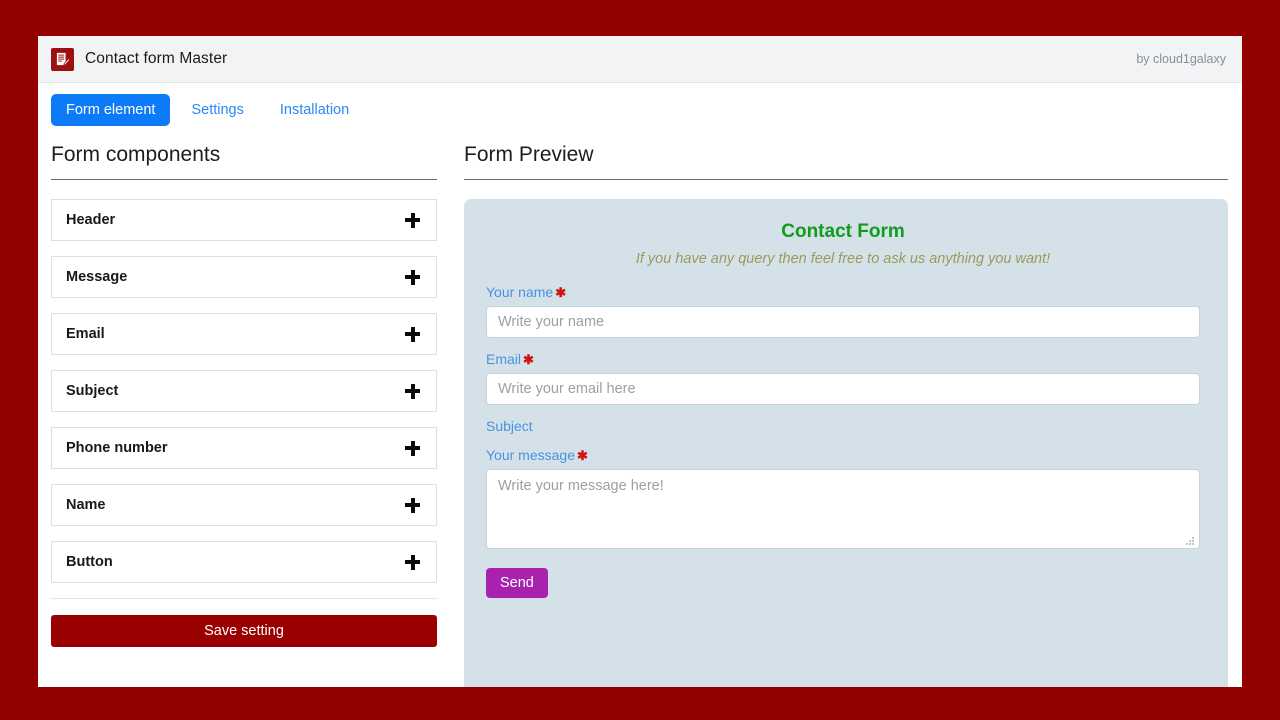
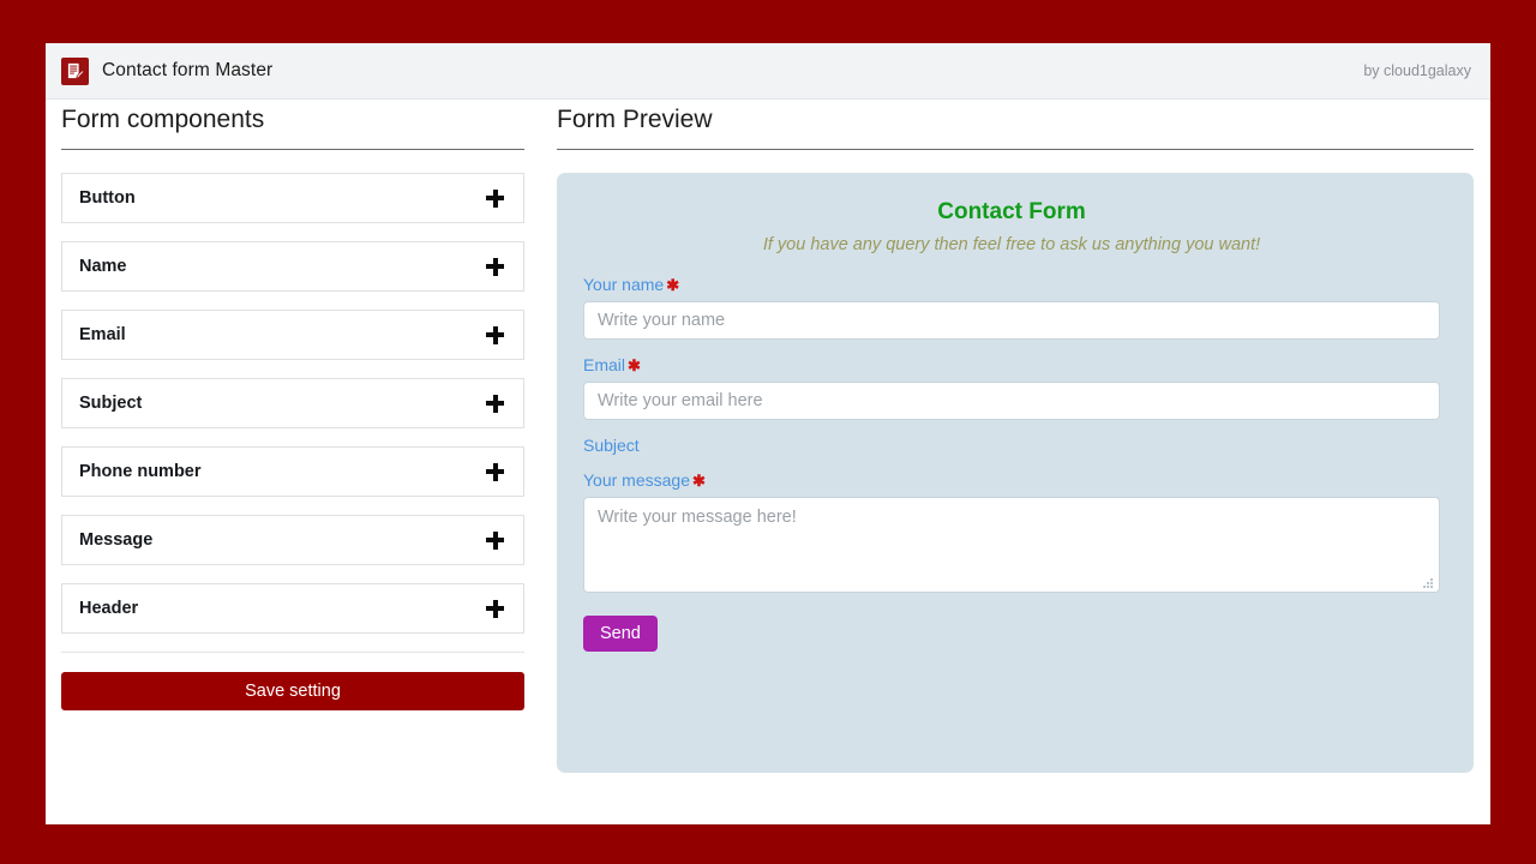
  Contact form Master
  by cloud1galaxy
- Form element
- Settings
- Installation
  Form components
- Header
+ Button
- Message
+ Name
  Email
  Subject
  Phone number
- Name
+ Message
- Button
+ Header
  Save setting
  Form Preview
  Contact Form
  If you have any query then feel free to ask us anything you want!
  Your name ✱
  Write your name
  Email ✱
  Write your email here
  Subject
  Your message ✱
  Write your message here!
  Send
